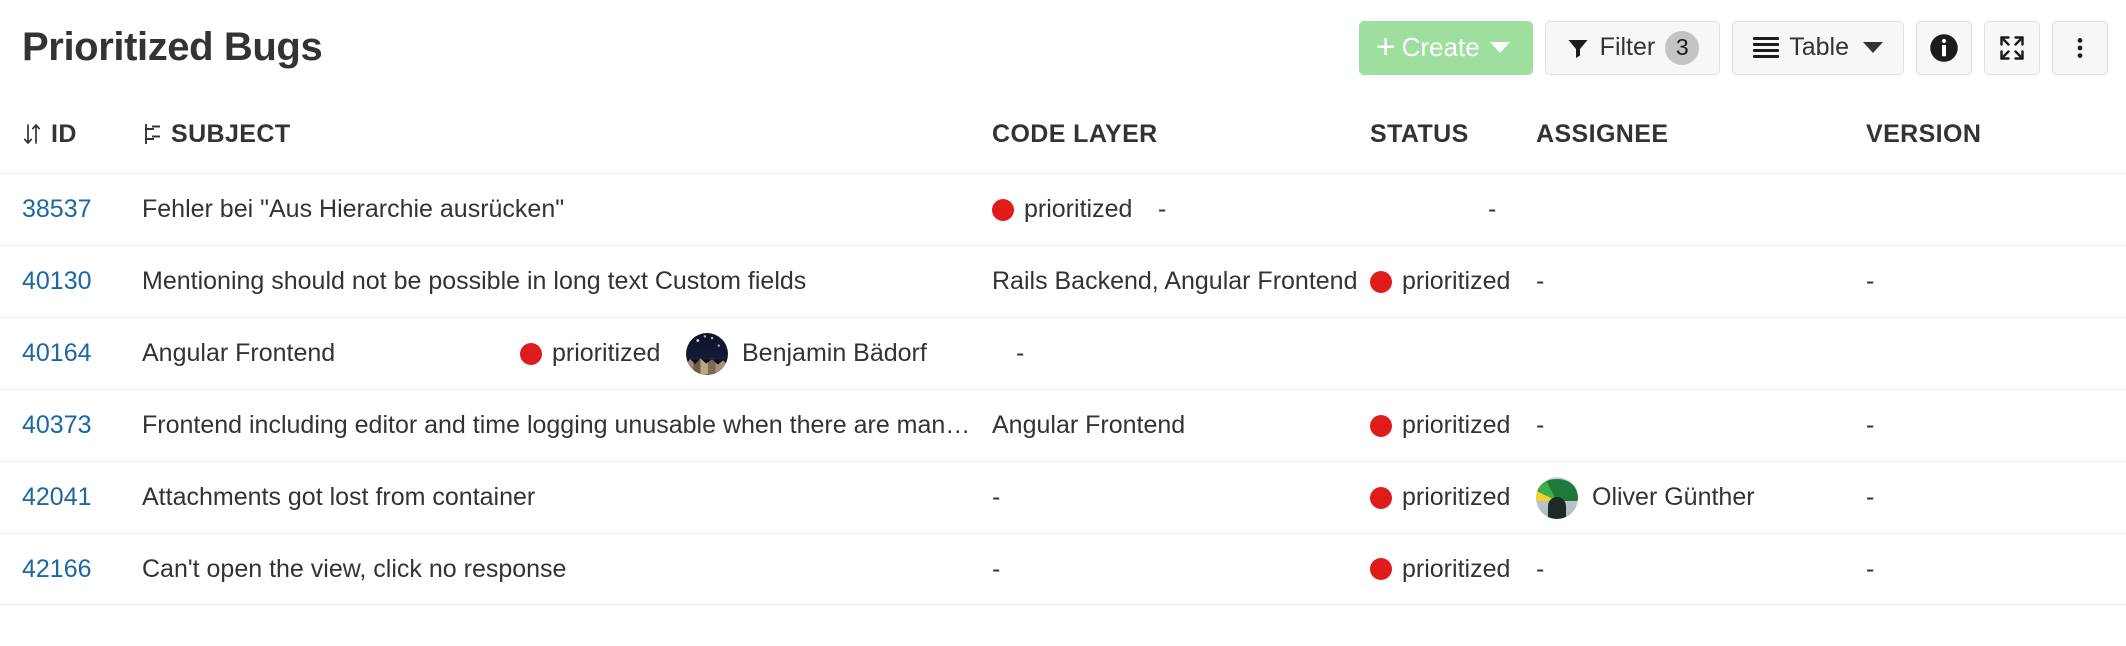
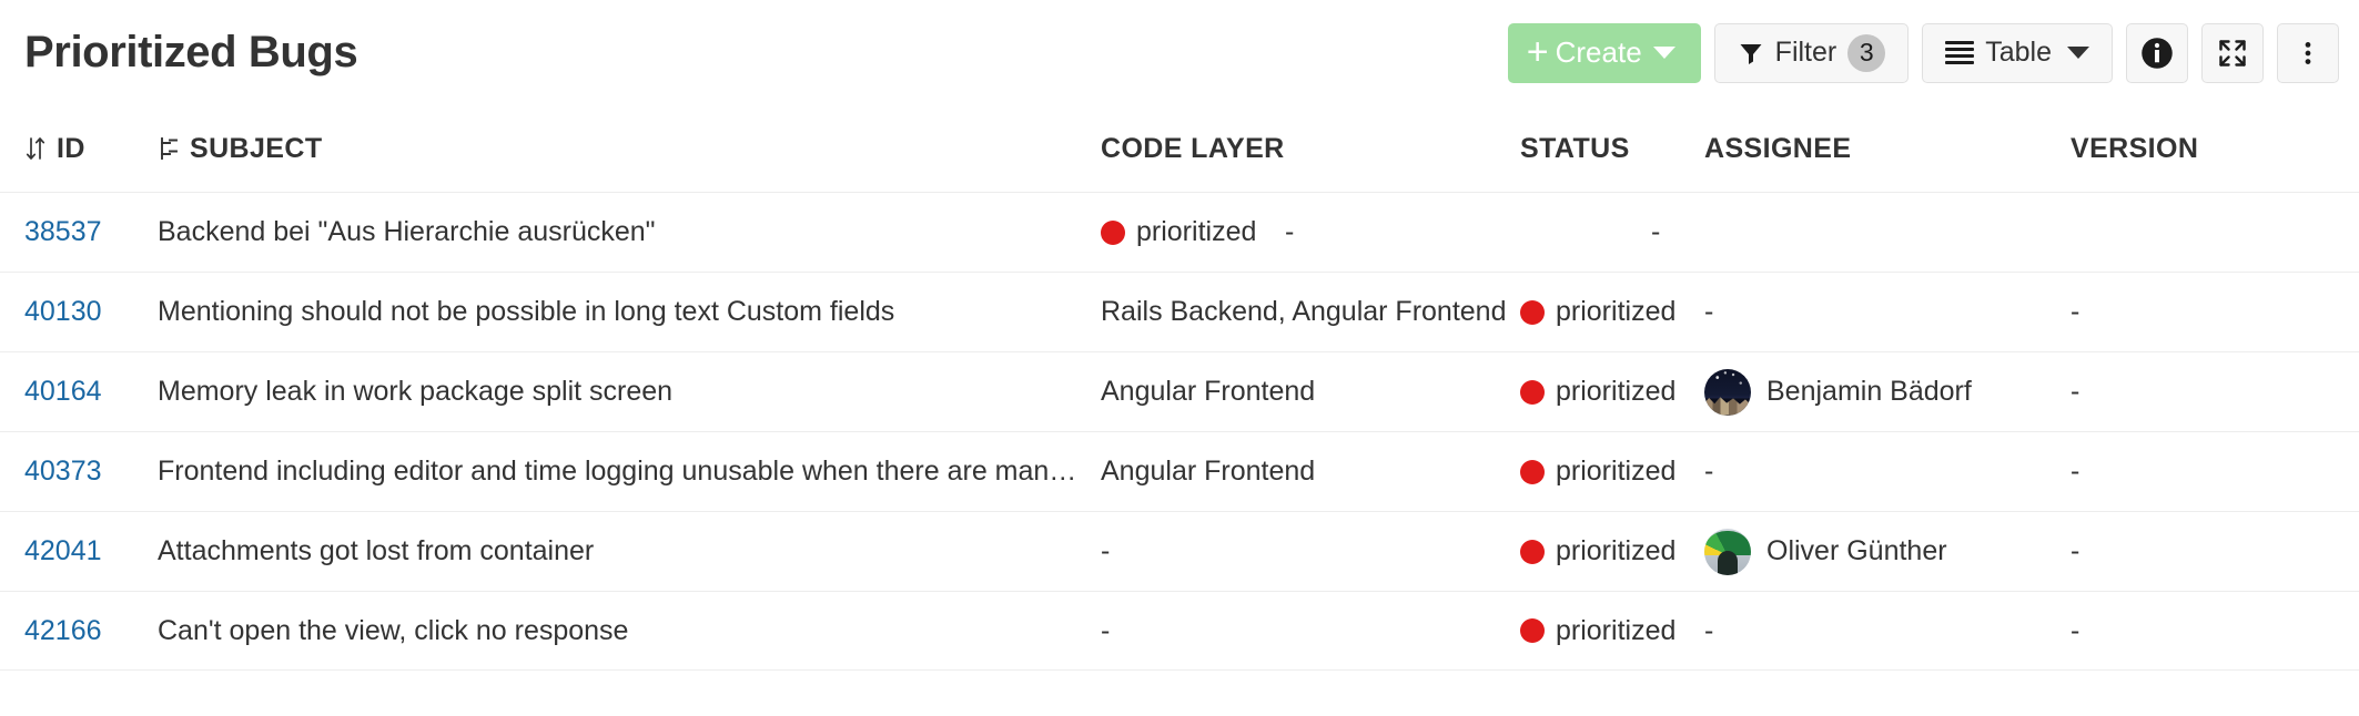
  Prioritized Bugs
  +
  Create
  Filter
  3
  Table
  ID
  SUBJECT
  CODE LAYER
  STATUS
  ASSIGNEE
  VERSION
  38537
- Fehler bei "Aus Hierarchie ausrücken"
+ Backend bei "Aus Hierarchie ausrücken"
  prioritized
  -
  -
  40130
  Mentioning should not be possible in long text Custom fields
  Rails Backend, Angular Frontend
  prioritized
  -
  -
  40164
+ Memory leak in work package split screen
  Angular Frontend
  prioritized
  Benjamin Bädorf
  -
  40373
  Frontend including editor and time logging unusable when there are many ..
  Angular Frontend
  prioritized
  -
  -
  42041
  Attachments got lost from container
  -
  prioritized
  Oliver Günther
  -
  42166
  Can't open the view, click no response
  -
  prioritized
  -
  -
